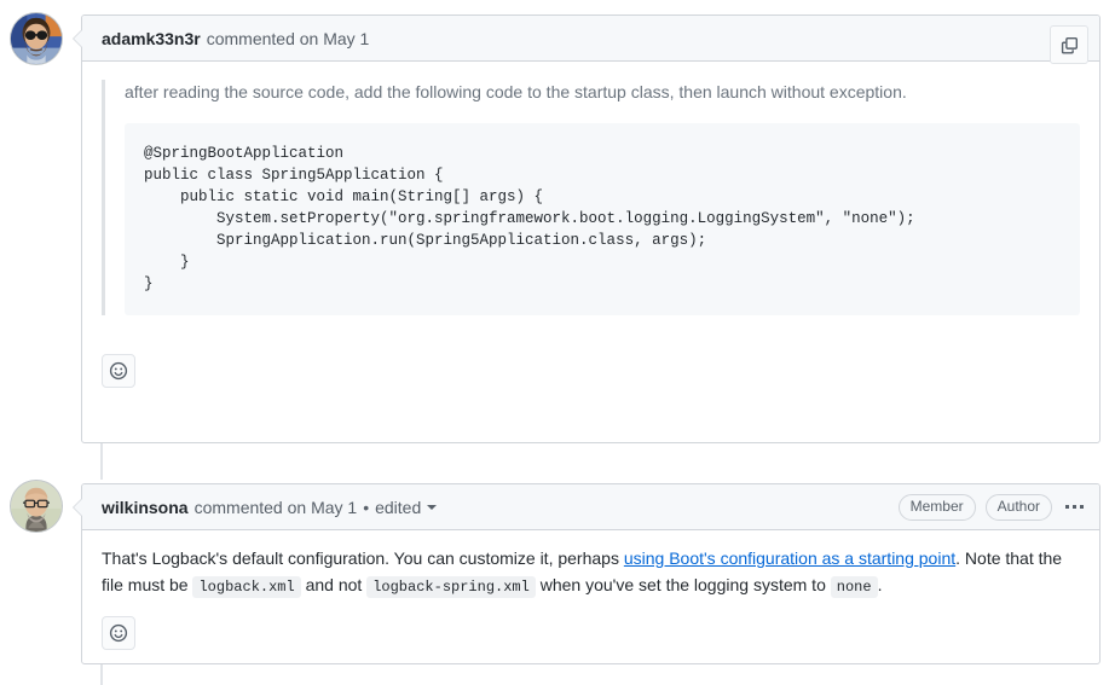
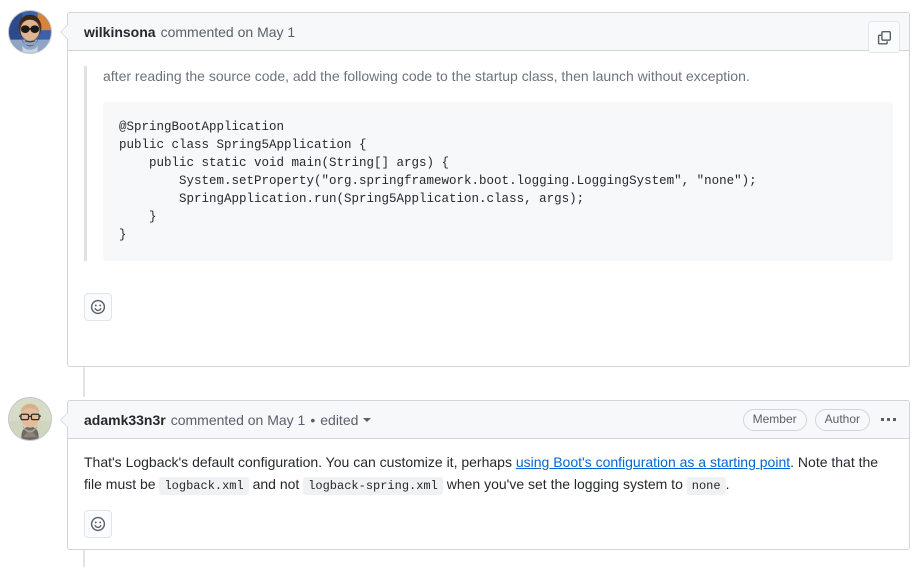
- adamk33n3r
+ wilkinsona
  commented on May 1
  after reading the source code, add the following code to the startup class, then launch without exception.
  @SpringBootApplication
  public class Spring5Application {
  public static void main(String[] args) {
  System.setProperty("org.springframework.boot.logging.LoggingSystem", "none");
  SpringApplication.run(Spring5Application.class, args);
  }
  }
- wilkinsona
+ adamk33n3r
  commented on May 1
  •
  edited
  Member
  Author
  That's Logback's default configuration. You can customize it, perhaps using Boot's configuration as a starting point. Note that the file must be logback.xml and not logback-spring.xml when you've set the logging system to none .
